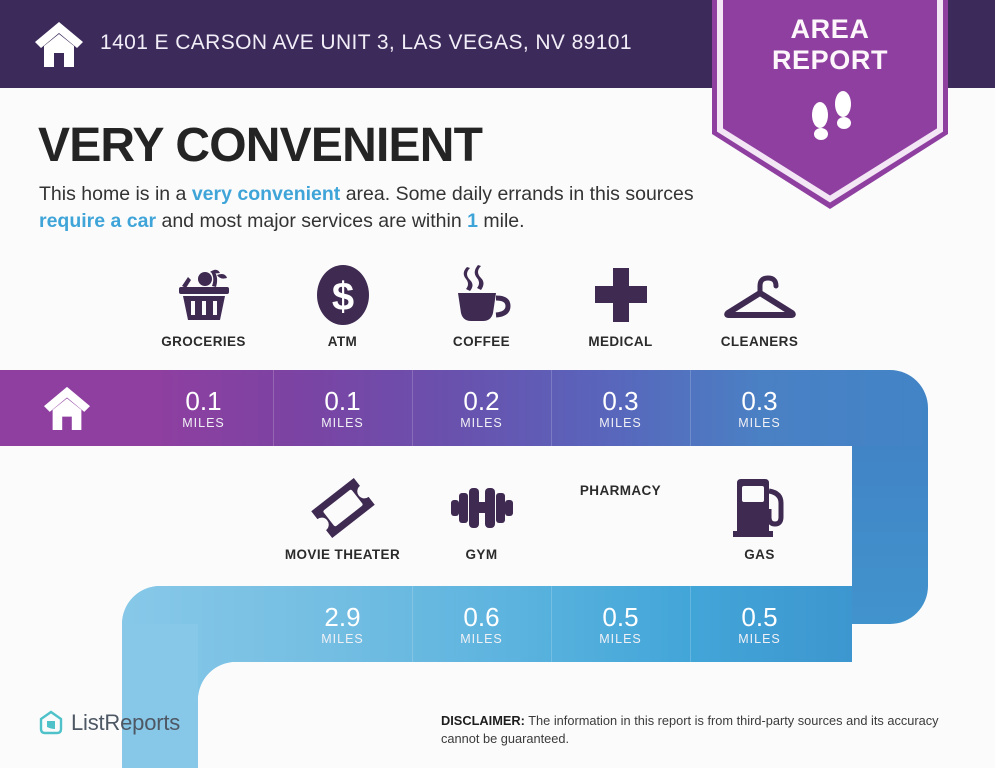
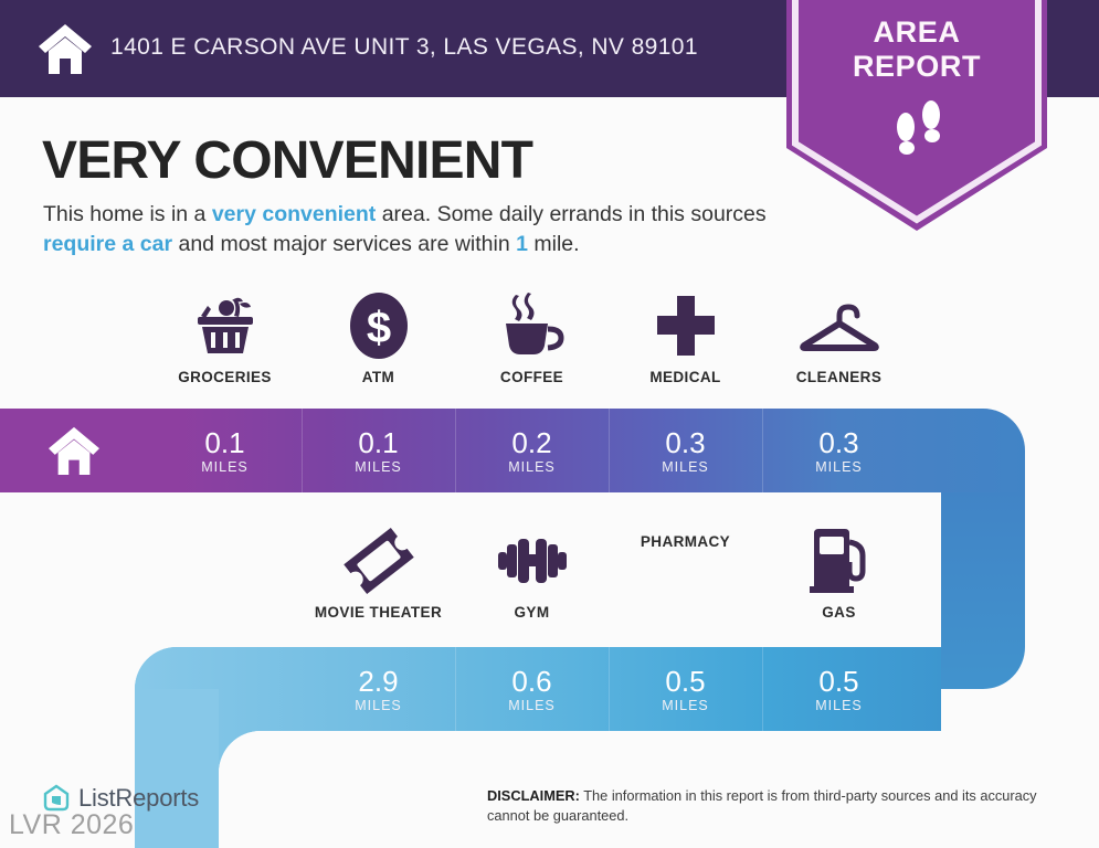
  1401 E CARSON AVE UNIT 3, LAS VEGAS, NV 89101
  AREA
  REPORT
  VERY CONVENIENT
  This home is in a very convenient area. Some daily errands in this sources require a car and most major services are within 1 mile.
  GROCERIES
  $
  ATM
  COFFEE
  MEDICAL
  CLEANERS
  0.1
  MILES
  0.1
  MILES
  0.2
  MILES
  0.3
  MILES
  0.3
  MILES
  MOVIE THEATER
  GYM
  PHARMACY
  GAS
  2.9
  MILES
  0.6
  MILES
  0.5
  MILES
  0.5
  MILES
  ListReports
+ LVR 2026
  DISCLAIMER: The information in this report is from third-party sources and its accuracy cannot be guaranteed.
